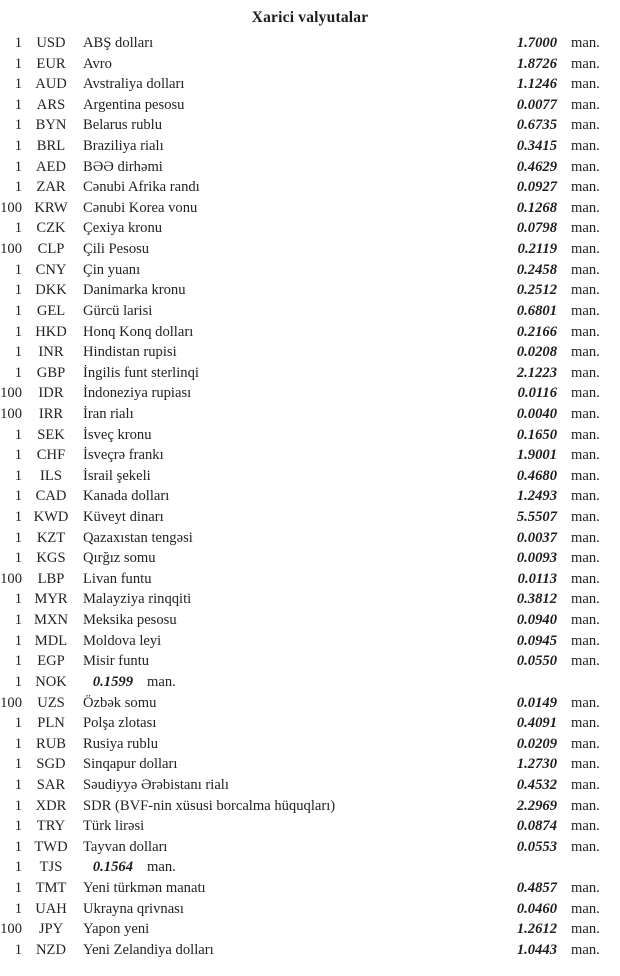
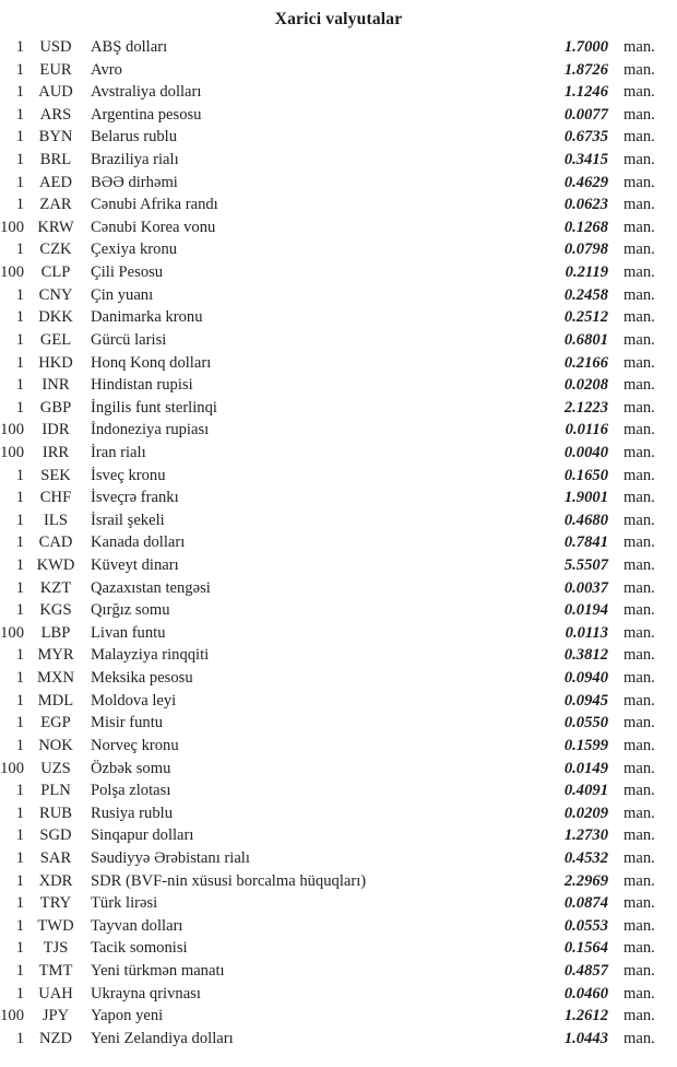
  Xarici valyutalar
  1
  USD
  ABŞ dolları
  1.7000
  man.
  1
  EUR
  Avro
  1.8726
  man.
  1
  AUD
  Avstraliya dolları
  1.1246
  man.
  1
  ARS
  Argentina pesosu
  0.0077
  man.
  1
  BYN
  Belarus rublu
  0.6735
  man.
  1
  BRL
  Braziliya rialı
  0.3415
  man.
  1
  AED
  BƏƏ dirhəmi
  0.4629
  man.
  1
  ZAR
  Cənubi Afrika randı
- 0.0927
+ 0.0623
  man.
  100
  KRW
  Cənubi Korea vonu
  0.1268
  man.
  1
  CZK
  Çexiya kronu
  0.0798
  man.
  100
  CLP
  Çili Pesosu
  0.2119
  man.
  1
  CNY
  Çin yuanı
  0.2458
  man.
  1
  DKK
  Danimarka kronu
  0.2512
  man.
  1
  GEL
  Gürcü larisi
  0.6801
  man.
  1
  HKD
  Honq Konq dolları
  0.2166
  man.
  1
  INR
  Hindistan rupisi
  0.0208
  man.
  1
  GBP
  İngilis funt sterlinqi
  2.1223
  man.
  100
  IDR
  İndoneziya rupiası
  0.0116
  man.
  100
  IRR
  İran rialı
  0.0040
  man.
  1
  SEK
  İsveç kronu
  0.1650
  man.
  1
  CHF
  İsveçrə frankı
  1.9001
  man.
  1
  ILS
  İsrail şekeli
  0.4680
  man.
  1
  CAD
  Kanada dolları
- 1.2493
+ 0.7841
  man.
  1
  KWD
  Küveyt dinarı
  5.5507
  man.
  1
  KZT
  Qazaxıstan tengəsi
  0.0037
  man.
  1
  KGS
  Qırğız somu
- 0.0093
+ 0.0194
  man.
  100
  LBP
  Livan funtu
  0.0113
  man.
  1
  MYR
  Malayziya rinqqiti
  0.3812
  man.
  1
  MXN
  Meksika pesosu
  0.0940
  man.
  1
  MDL
  Moldova leyi
  0.0945
  man.
  1
  EGP
  Misir funtu
  0.0550
  man.
  1
  NOK
+ Norveç kronu
  0.1599
  man.
  100
  UZS
  Özbək somu
  0.0149
  man.
  1
  PLN
  Polşa zlotası
  0.4091
  man.
  1
  RUB
  Rusiya rublu
  0.0209
  man.
  1
  SGD
  Sinqapur dolları
  1.2730
  man.
  1
  SAR
  Səudiyyə Ərəbistanı rialı
  0.4532
  man.
  1
  XDR
  SDR (BVF-nin xüsusi borcalma hüquqları)
  2.2969
  man.
  1
  TRY
  Türk lirəsi
  0.0874
  man.
  1
  TWD
  Tayvan dolları
  0.0553
  man.
  1
  TJS
+ Tacik somonisi
  0.1564
  man.
  1
  TMT
  Yeni türkmən manatı
  0.4857
  man.
  1
  UAH
  Ukrayna qrivnası
  0.0460
  man.
  100
  JPY
  Yapon yeni
  1.2612
  man.
  1
  NZD
  Yeni Zelandiya dolları
  1.0443
  man.
